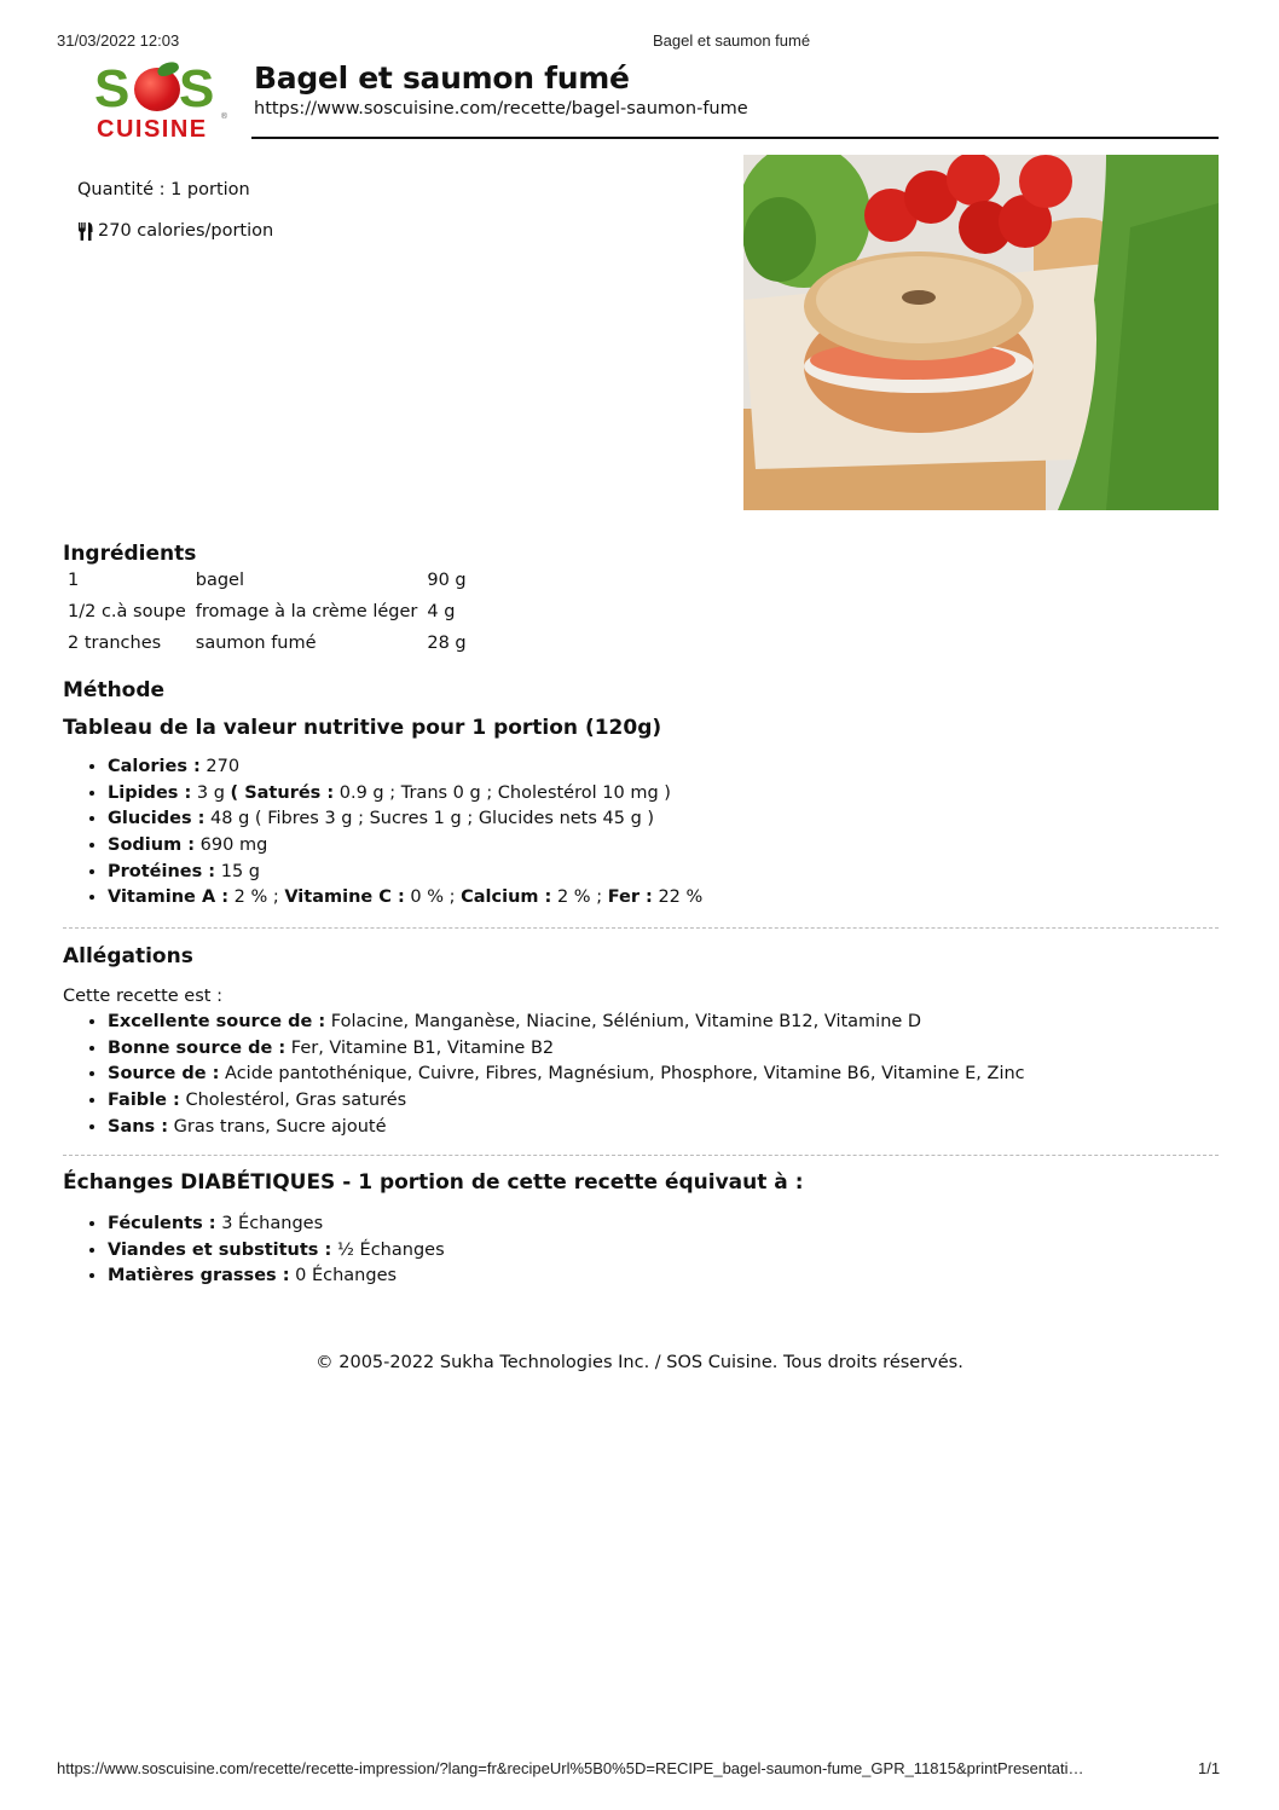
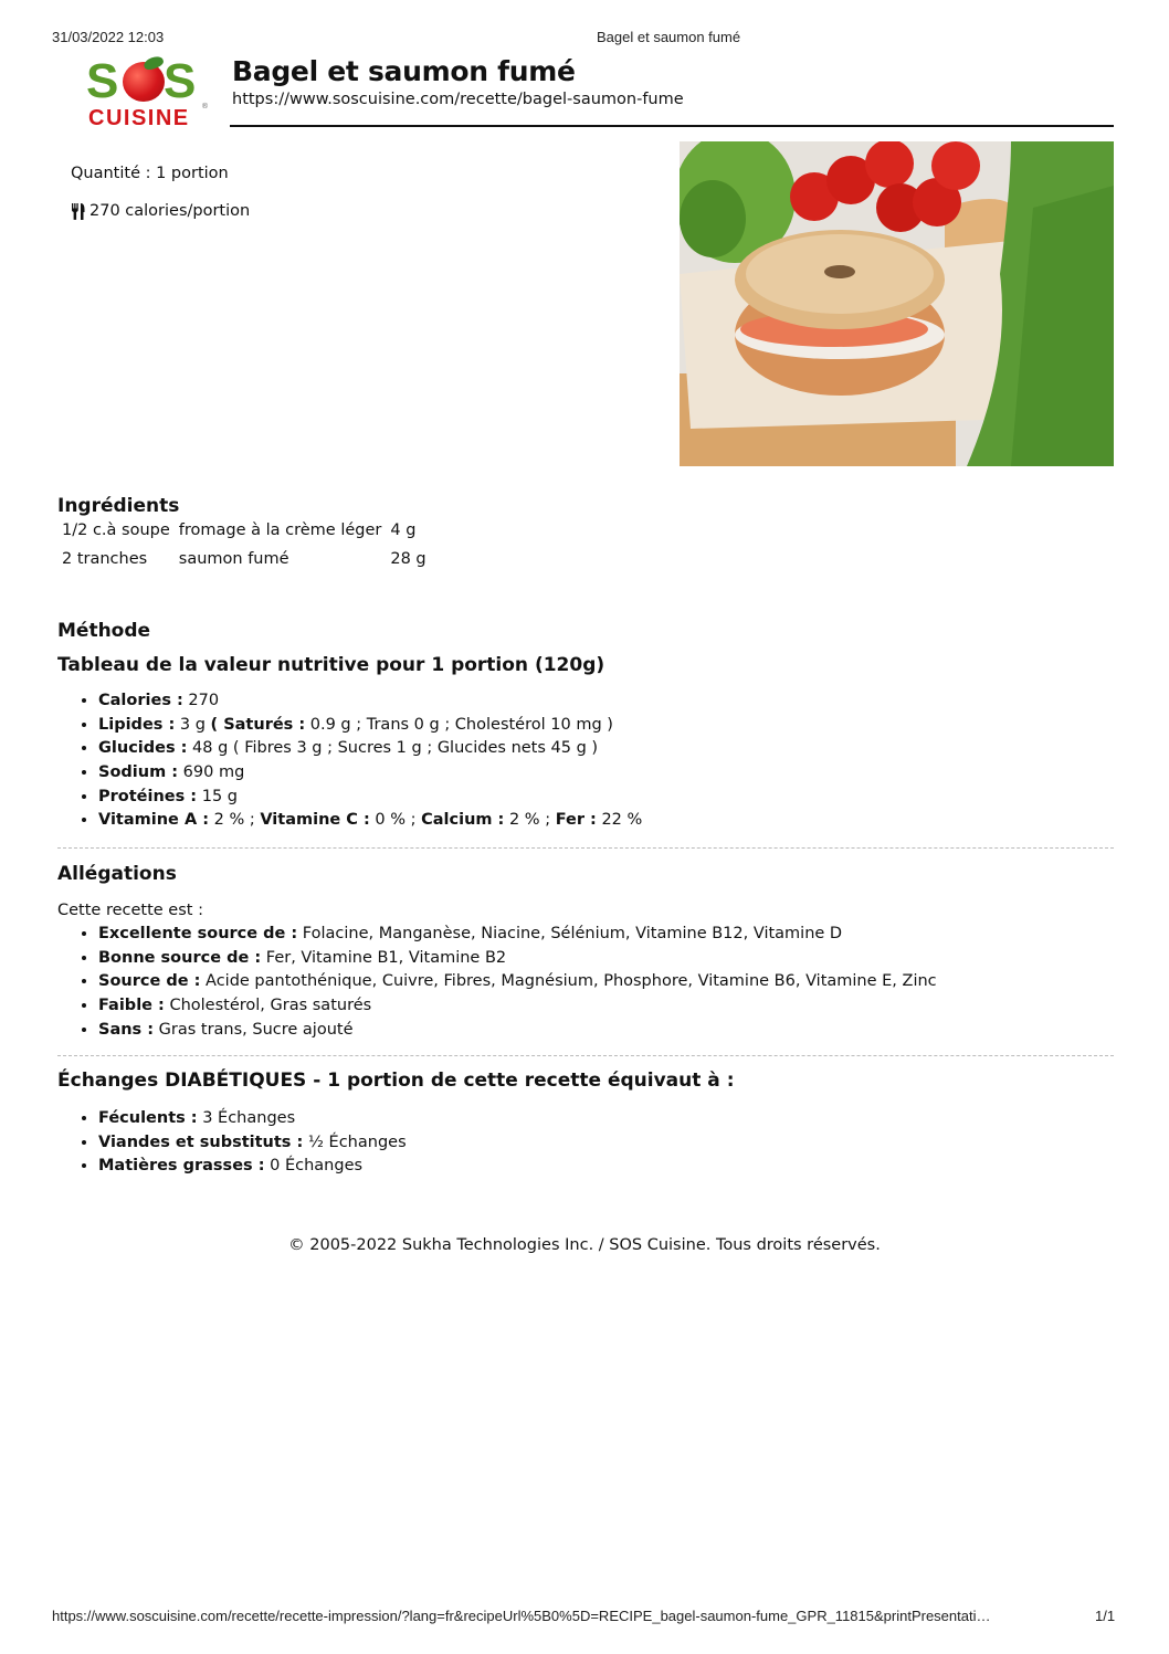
  31/03/2022 12:03
  Bagel et saumon fumé
  S
  S
  ®
  CUISINE
  Bagel et saumon fumé
  https://www.soscuisine.com/recette/bagel-saumon-fume
  Quantité : 1 portion
  270 calories/portion
  Ingrédients
- 1	bagel	90 g
  1/2 c.à soupe	fromage à la crème léger	4 g
  2 tranches	saumon fumé	28 g
  Méthode
  Tableau de la valeur nutritive pour 1 portion (120g)
  Calories : 270
  Lipides : 3 g ( Saturés : 0.9 g ; Trans 0 g ; Cholestérol 10 mg )
  Glucides : 48 g ( Fibres 3 g ; Sucres 1 g ; Glucides nets 45 g )
  Sodium : 690 mg
  Protéines : 15 g
  Vitamine A : 2 % ; Vitamine C : 0 % ; Calcium : 2 % ; Fer : 22 %
  Allégations
  Cette recette est :
  Excellente source de : Folacine, Manganèse, Niacine, Sélénium, Vitamine B12, Vitamine D
  Bonne source de : Fer, Vitamine B1, Vitamine B2
  Source de : Acide pantothénique, Cuivre, Fibres, Magnésium, Phosphore, Vitamine B6, Vitamine E, Zinc
  Faible : Cholestérol, Gras saturés
  Sans : Gras trans, Sucre ajouté
  Échanges DIABÉTIQUES - 1 portion de cette recette équivaut à :
  Féculents : 3 Échanges
  Viandes et substituts : ½ Échanges
  Matières grasses : 0 Échanges
  © 2005-2022 Sukha Technologies Inc. / SOS Cuisine. Tous droits réservés.
  https://www.soscuisine.com/recette/recette-impression/?lang=fr&recipeUrl%5B0%5D=RECIPE_bagel-saumon-fume_GPR_11815&printPresentati…
  1/1
